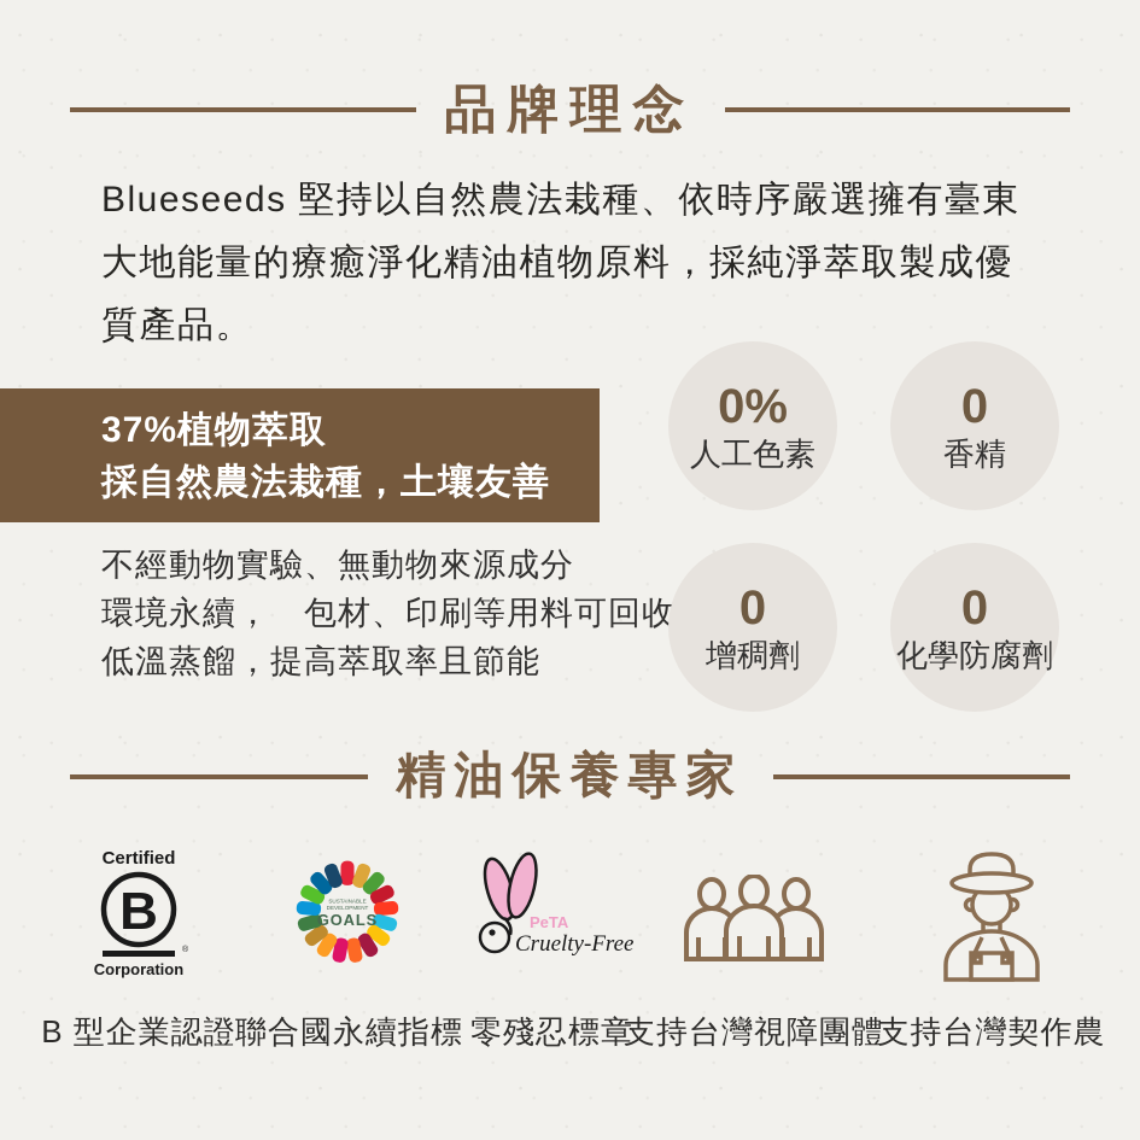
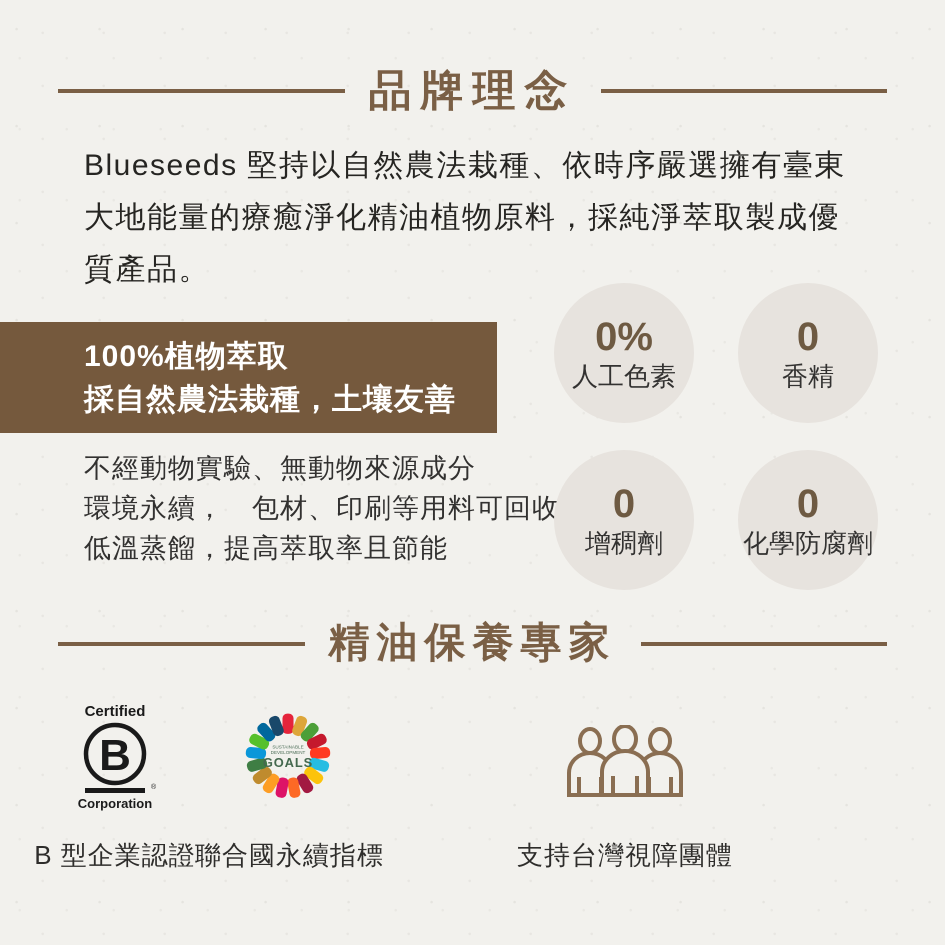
  品牌理念
  Blueseeds 堅持以自然農法栽種、依時序嚴選擁有臺東大地能量的療癒淨化精油植物原料，採純淨萃取製成優質產品。
- 37%植物萃取
+ 100%植物萃取
  採自然農法栽種，土壤友善
  不經動物實驗、無動物來源成分
  環境永續， 包材、印刷等用料可回收
  低溫蒸餾，提高萃取率且節能
  0%
  人工色素
  0
  香精
  0
  增稠劑
  0
  化學防腐劑
  精油保養專家
  Certified
  B
  Corporation
  B 型企業認證
  GOALS
  聯合國永續指標
- PeTA
- Cruelty-Free
- 零殘忍標章
  支持台灣視障團體
- 支持台灣契作農
